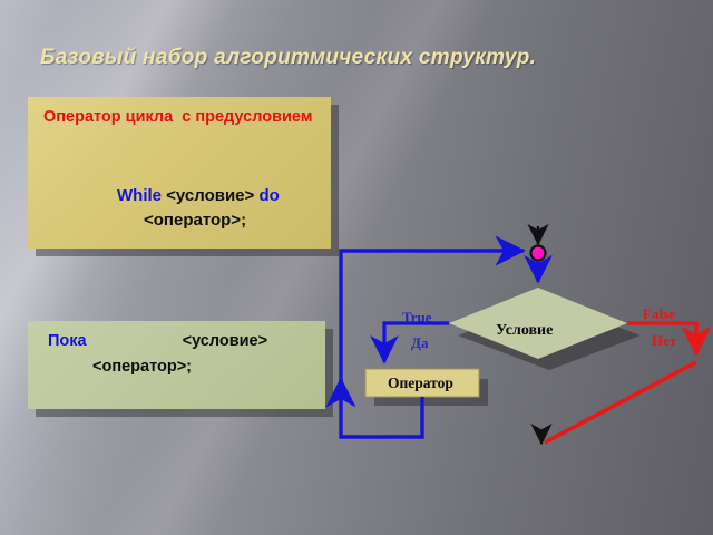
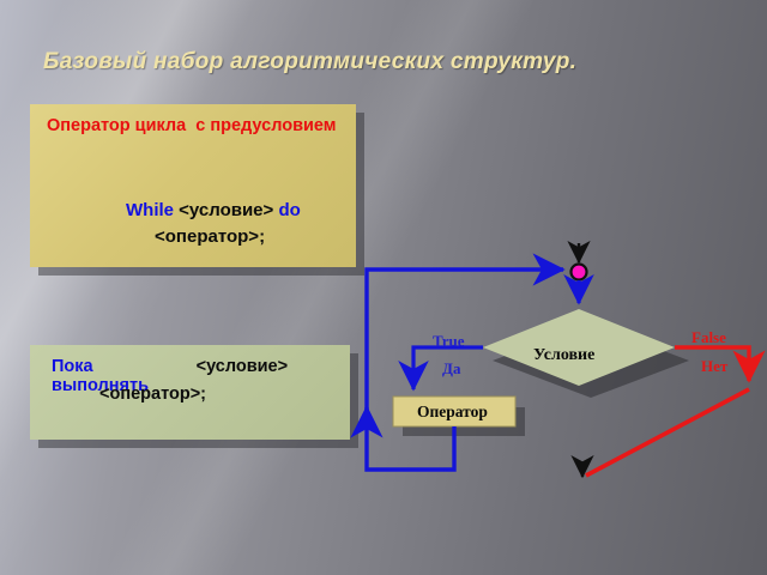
  Базовый набор алгоритмических структур.
  Оператор цикла с предусловием
  While <условие> do
  <оператор>;
  Пока <условие>
+ выполнять
  <оператор>;
  True
  Да
  False
  Нет
  Условие
  Оператор
